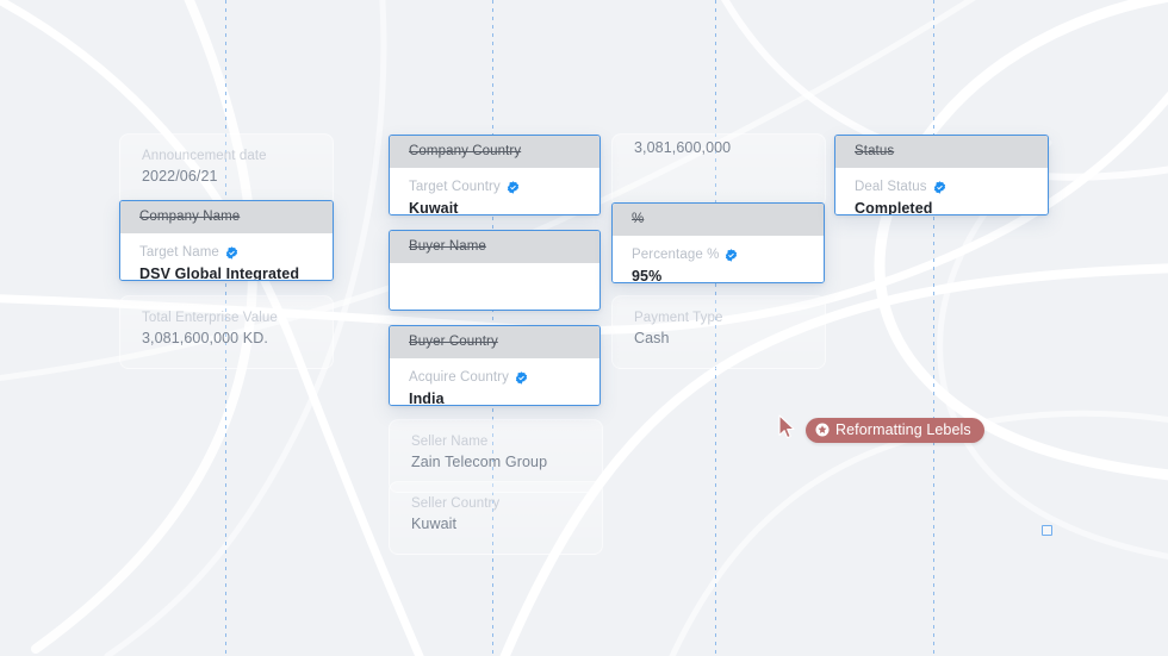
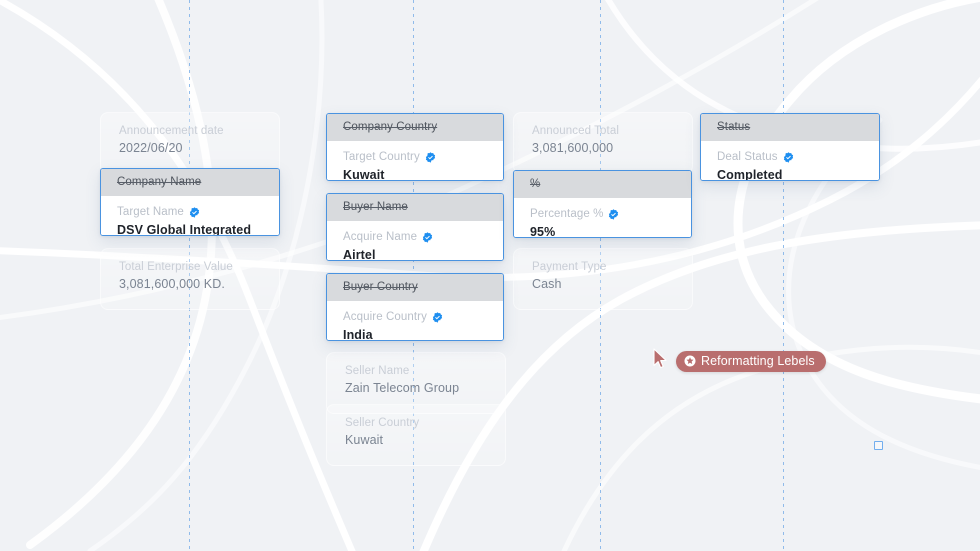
  Announcement date
- 2022/06/21
+ 2022/06/20
  Total Enterprise Value
  3,081,600,000 KD.
+ Announced Total
  3,081,600,000
  Payment Type
  Cash
  Seller Name
  Zain Telecom Group
  Seller Country
  Kuwait
  Company Name
  Target Name
  Company Country
  Target Country
  Kuwait
  Buyer Name
+ Acquire Name
+ Airtel
  Buyer Country
  Acquire Country
  India
  %
  Percentage %
  95%
  Status
  Deal Status
  Completed
  Reformatting Lebels
